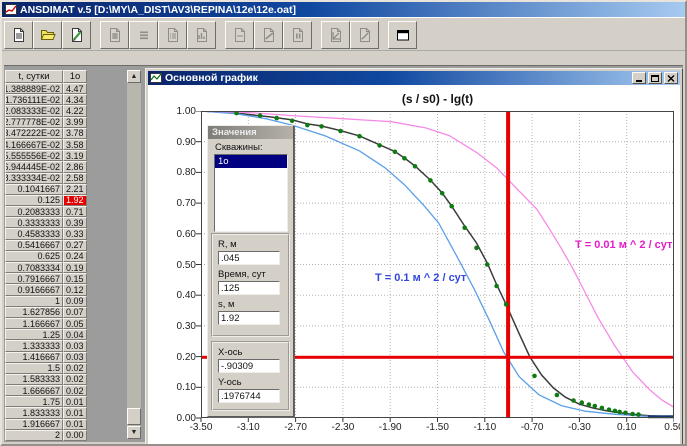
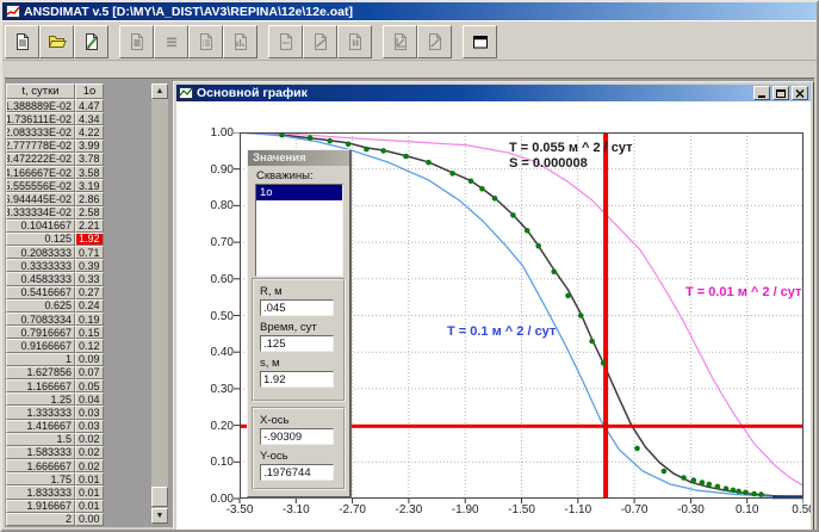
  ANSDIMAT v.5 [D:\MY\A_DIST\AV3\REPINA\12e\12e.oat]
  t, сутки
  1o
  1.388889E-02
  4.47
  1.736111E-02
  4.34
  2.083333E-02
  4.22
  2.777778E-02
  3.99
  3.472222E-02
  3.78
  4.166667E-02
  3.58
  5.555556E-02
  3.19
  6.944445E-02
  2.86
  8.333334E-02
  2.58
  0.1041667
  2.21
  0.125
  1.92
  0.2083333
  0.71
  0.3333333
  0.39
  0.4583333
  0.33
  0.5416667
  0.27
  0.625
  0.24
  0.7083334
  0.19
  0.7916667
  0.15
  0.9166667
  0.12
  1
  0.09
  1.627856
  0.07
  1.166667
  0.05
  1.25
  0.04
  1.333333
  0.03
  1.416667
  0.03
  1.5
  0.02
  1.583333
  0.02
  1.666667
  0.02
  1.75
  0.01
  1.833333
  0.01
  1.916667
  0.01
  2
  0.00
  Основной график
- (s / s0) - lg(t)
  1.00
  0.90
  0.80
  0.70
  0.60
  0.50
  0.40
  0.30
  0.20
  0.10
  0.00
  -3.50
  -3.10
  -2.70
  -2.30
  -1.90
  -1.50
  -1.10
  -0.70
  -0.30
  0.10
  0.5
+ T = 0.055 м ^ 2 / сут
+ S = 0.000008
  T = 0.1 м ^ 2 / сут
  T = 0.01 м ^ 2 / сут
  Значения
  Скважины:
  1o
  R, м
  .045
  Время, сут
  .125
  s, м
  1.92
  X-ось
  -.90309
  Y-ось
  .1976744
